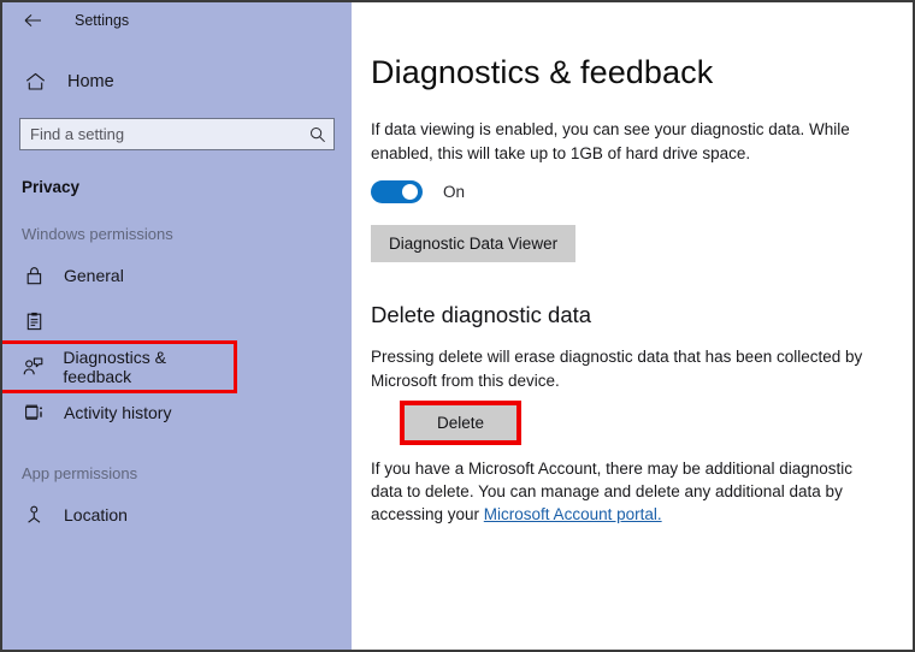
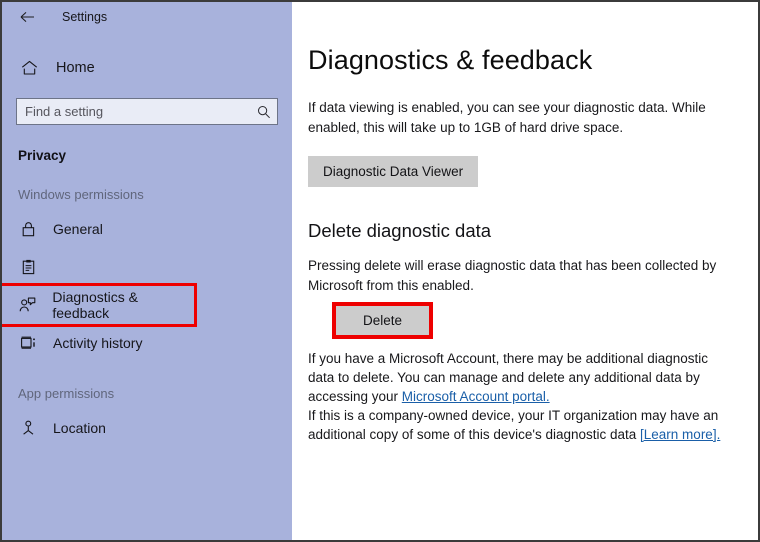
  Settings
  Home
  Find a setting
  Privacy
  Windows permissions
  General
  Diagnostics & feedback
  Activity history
  App permissions
  Location
  Diagnostics & feedback
  If data viewing is enabled, you can see your diagnostic data. While enabled, this will take up to 1GB of hard drive space.
- On
  Diagnostic Data Viewer
  Delete diagnostic data
- Pressing delete will erase diagnostic data that has been collected by Microsoft from this device.
+ Pressing delete will erase diagnostic data that has been collected by Microsoft from this enabled.
  Delete
  If you have a Microsoft Account, there may be additional diagnostic data to delete. You can manage and delete any additional data by accessing your Microsoft Account portal.
+ If this is a company-owned device, your IT organization may have an additional copy of some of this device's diagnostic data [Learn more].
